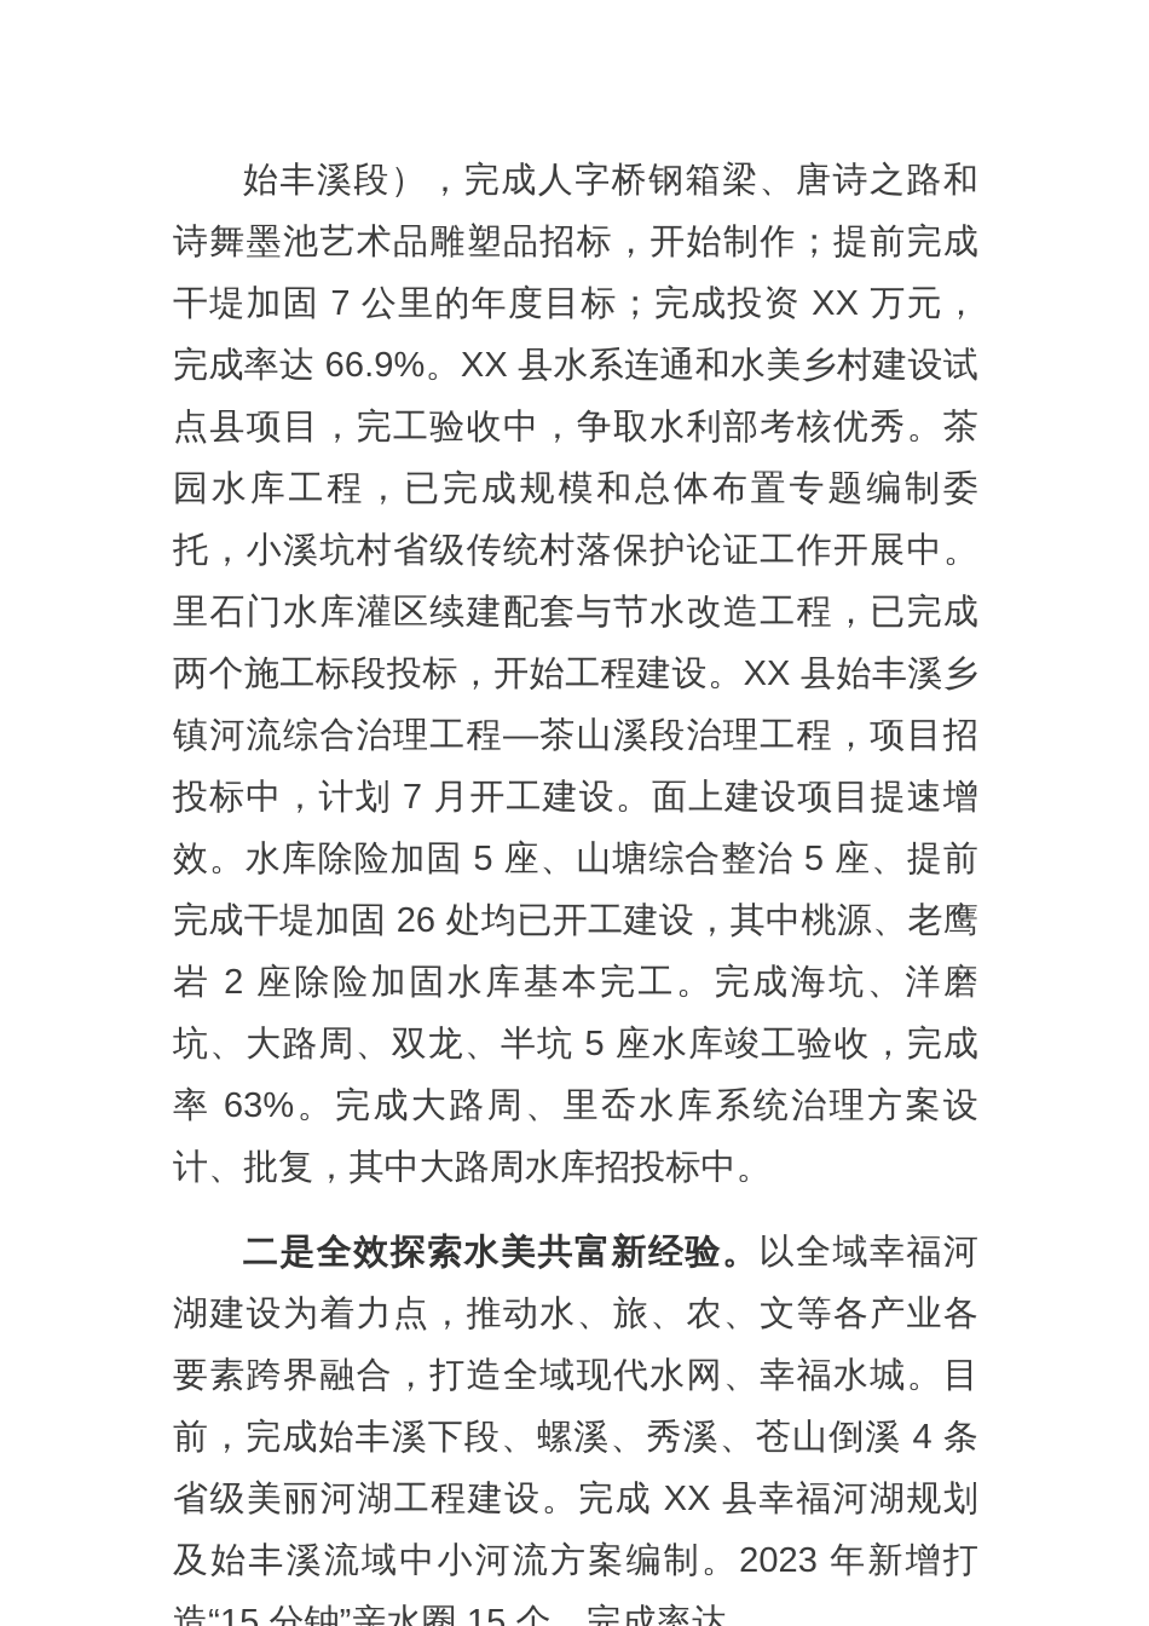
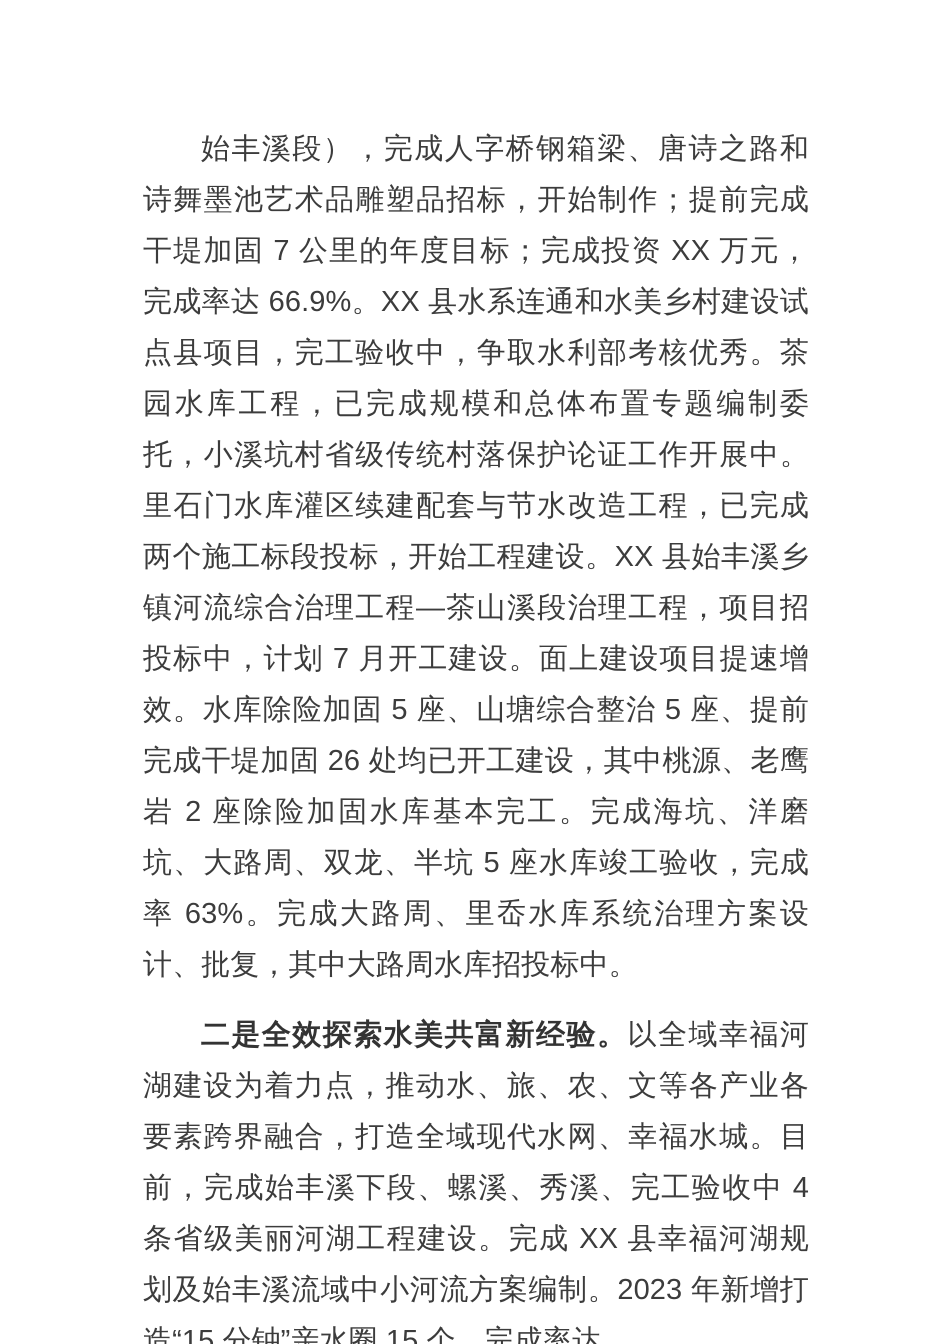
  始丰溪段），完成人字桥钢箱梁、唐诗之路和诗舞墨池艺术品雕塑品招标，开始制作；提前完成干堤加固 7 公里的年度目标；完成投资 XX 万元，完成率达 66.9%。XX 县水系连通和水美乡村建设试点县项目，完工验收中，争取水利部考核优秀。茶园水库工程，已完成规模和总体布置专题编制委托，小溪坑村省级传统村落保护论证工作开展中。里石门水库灌区续建配套与节水改造工程，已完成两个施工标段投标，开始工程建设。XX 县始丰溪乡镇河流综合治理工程—茶山溪段治理工程，项目招投标中，计划 7 月开工建设。面上建设项目提速增效。水库除险加固 5 座、山塘综合整治 5 座、提前完成干堤加固 26 处均已开工建设，其中桃源、老鹰岩 2 座除险加固水库基本完工。完成海坑、洋磨坑、大路周、双龙、半坑 5 座水库竣工验收，完成率 63%。完成大路周、里岙水库系统治理方案设计、批复，其中大路周水库招投标中。
- 二是全效探索水美共富新经验。以全域幸福河湖建设为着力点，推动水、旅、农、文等各产业各要素跨界融合，打造全域现代水网、幸福水城。目前，完成始丰溪下段、螺溪、秀溪、苍山倒溪 4 条省级美丽河湖工程建设。完成 XX 县幸福河湖规划及始丰溪流域中小河流方案编制。2023 年新增打造“15 分钟”亲水圈 15 个，完成率达
+ 二是全效探索水美共富新经验。以全域幸福河湖建设为着力点，推动水、旅、农、文等各产业各要素跨界融合，打造全域现代水网、幸福水城。目前，完成始丰溪下段、螺溪、秀溪、完工验收中 4 条省级美丽河湖工程建设。完成 XX 县幸福河湖规划及始丰溪流域中小河流方案编制。2023 年新增打造“15 分钟”亲水圈 15 个，完成率达
